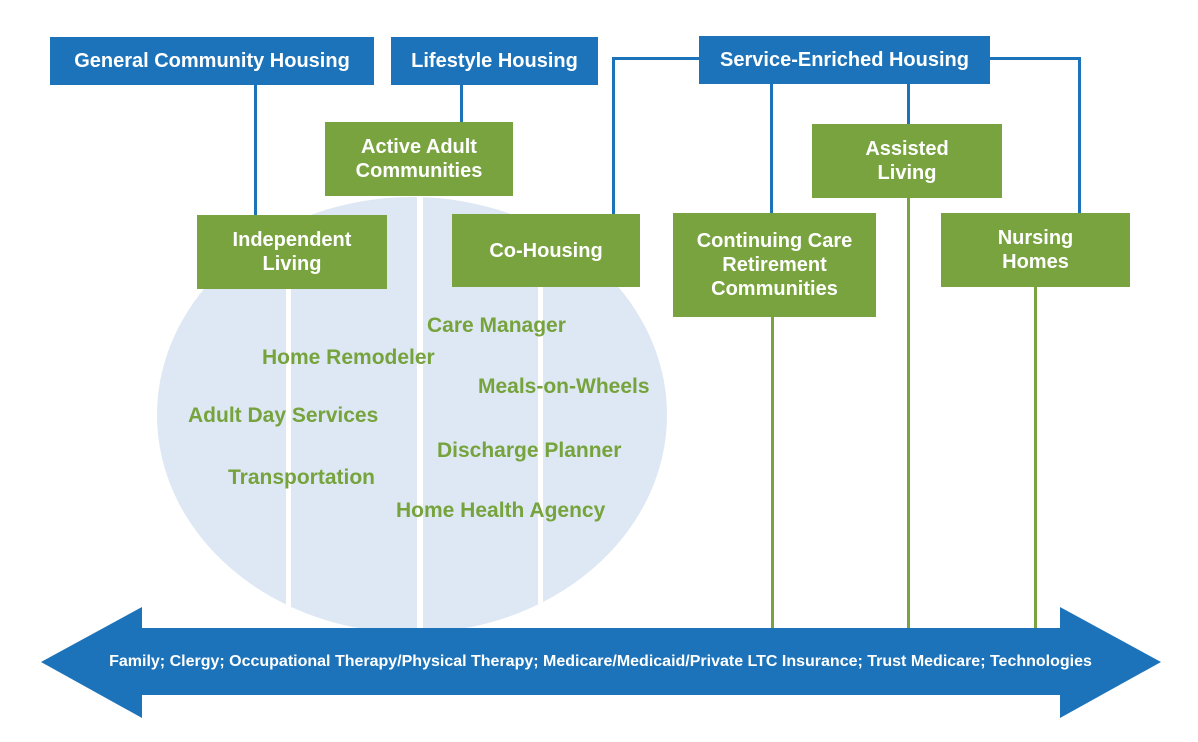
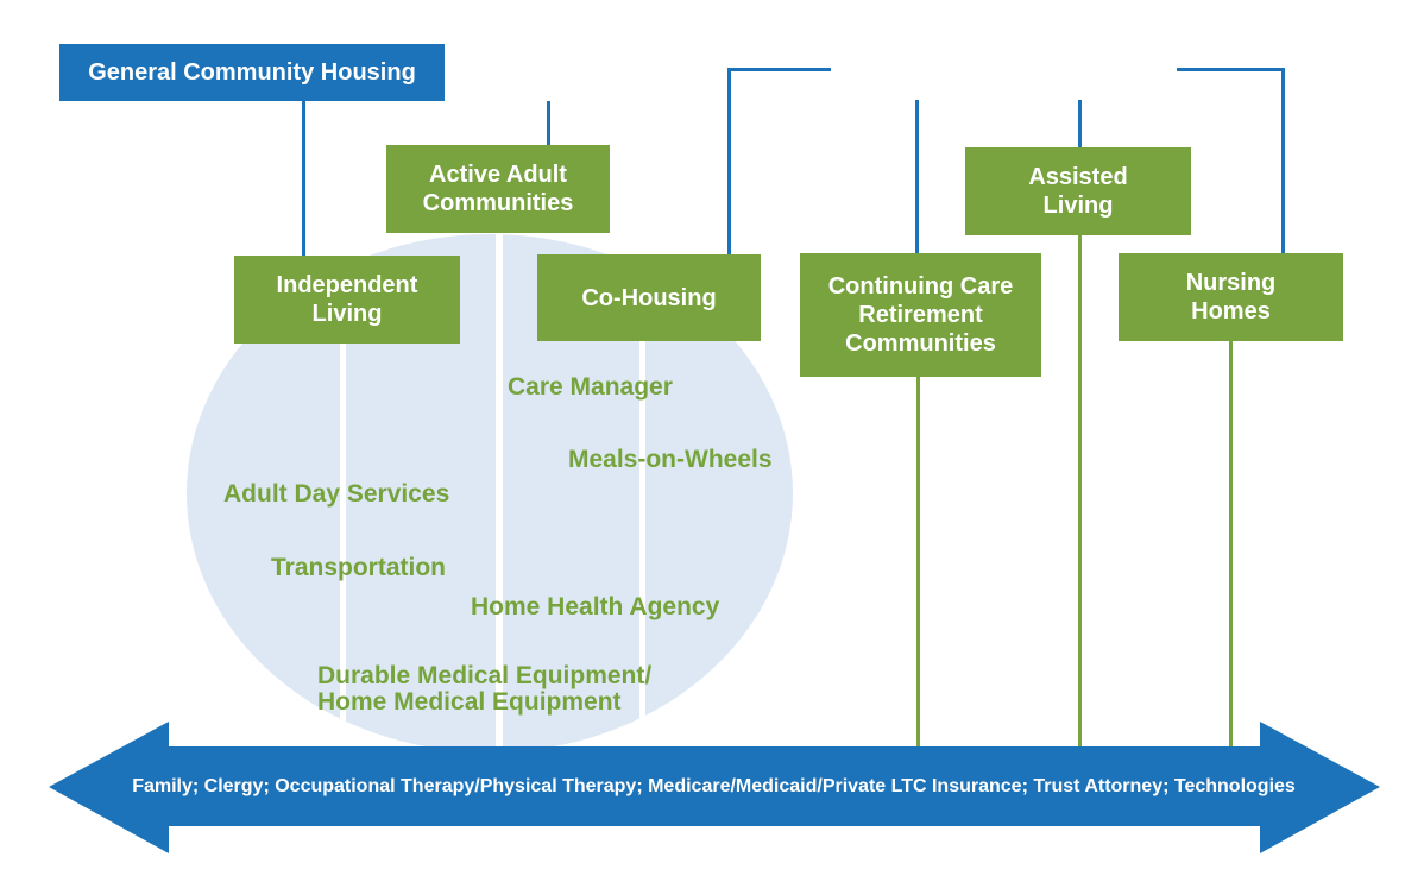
- Family; Clergy; Occupational Therapy/Physical Therapy; Medicare/Medicaid/Private LTC Insurance; Trust Medicare; Technologies
+ Family; Clergy; Occupational Therapy/Physical Therapy; Medicare/Medicaid/Private LTC Insurance; Trust Attorney; Technologies
  Care Manager
- Home Remodeler
  Meals-on-Wheels
  Adult Day Services
- Discharge Planner
  Transportation
  Home Health Agency
+ Durable Medical Equipment/
+ Home Medical Equipment
  General Community Housing
- Lifestyle Housing
- Service-Enriched Housing
  Active Adult
  Communities
  Independent
  Living
  Co-Housing
  Continuing Care
  Retirement
  Communities
  Assisted
  Living
  Nursing
  Homes
